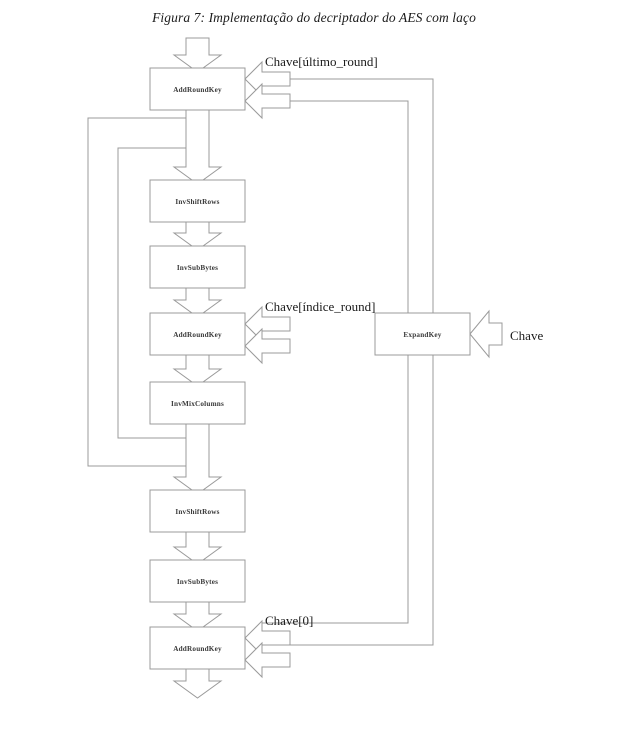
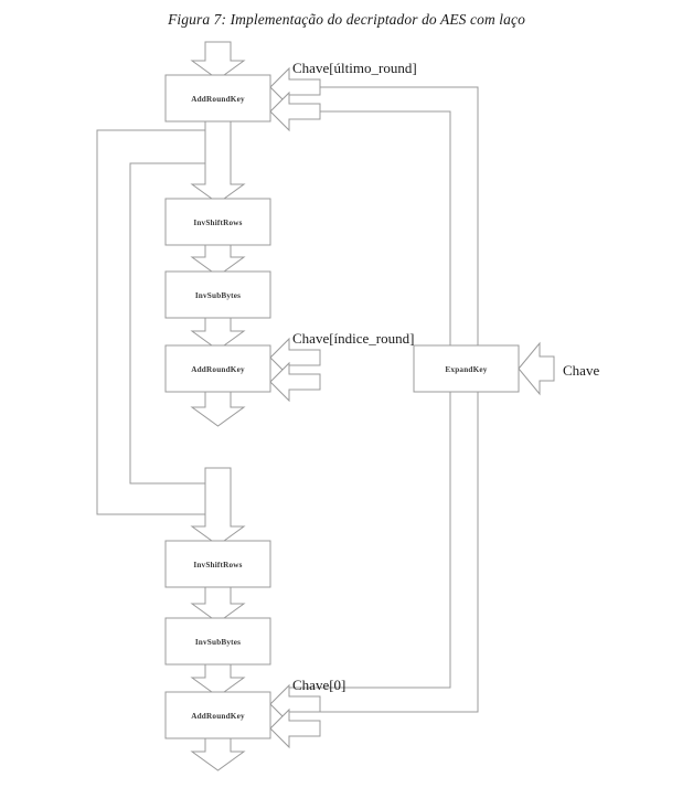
  Figura 7: Implementação do decriptador do AES com laço
  AddRoundKey
  InvShiftRows
  InvSubBytes
  AddRoundKey
- InvMixColumns
  InvShiftRows
  InvSubBytes
  AddRoundKey
  ExpandKey
  Chave[último_round]
  Chave[índice_round]
  Chave[0]
  Chave
